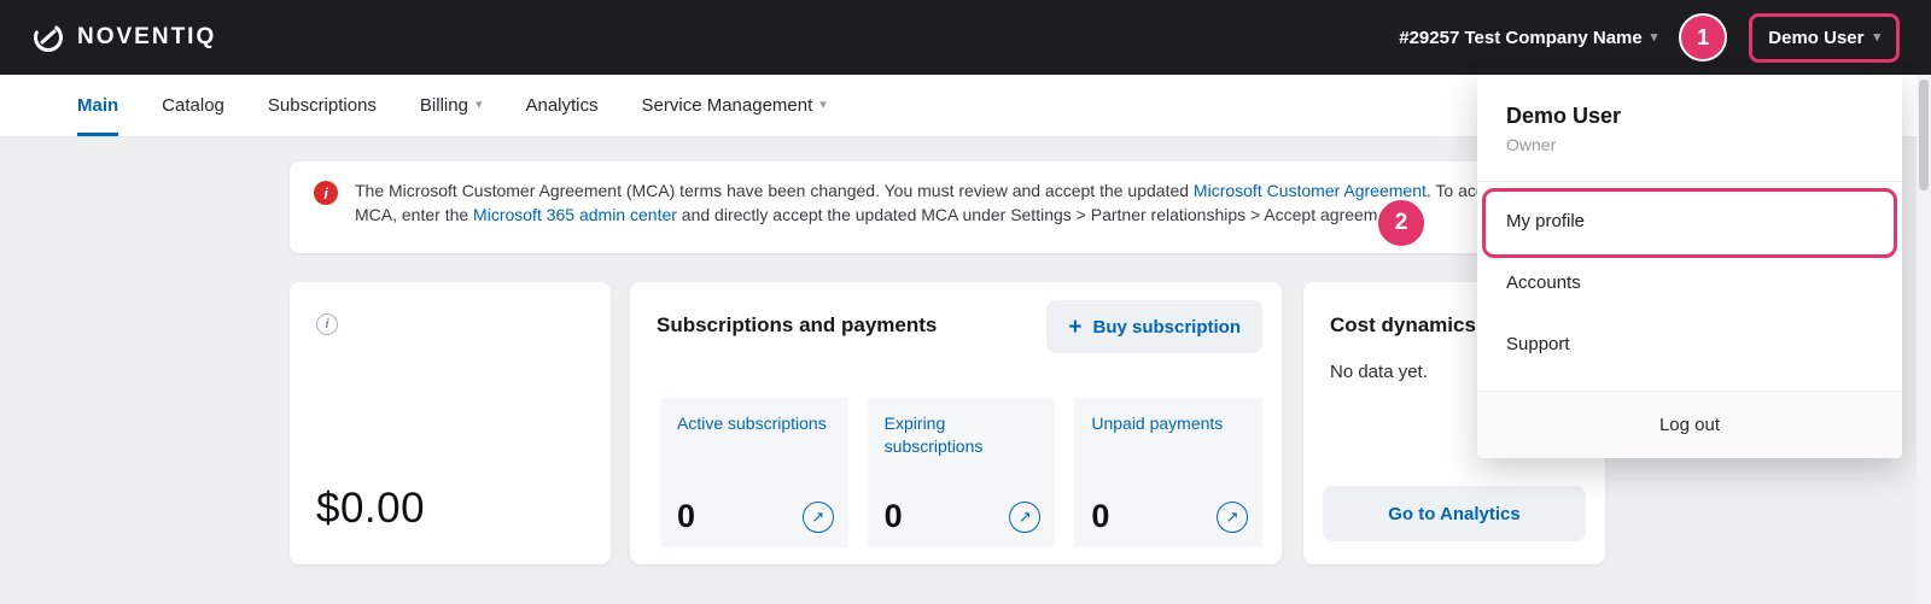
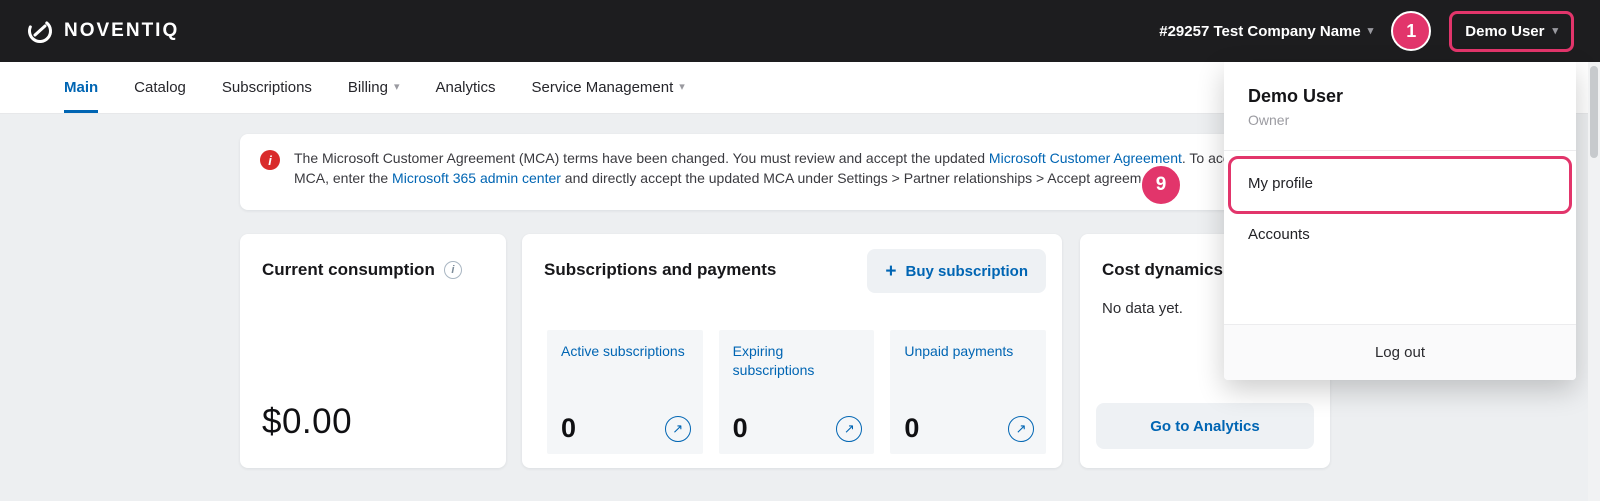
  NOVENTIQ
  #29257 Test Company Name
  ▾
  1
  Demo User
  ▾
  Main
  Catalog
  Subscriptions
  Billing
  ▾
  Analytics
  Service Management
  ▾
  i
  The Microsoft Customer Agreement (MCA) terms have been changed. You must review and accept the updated Microsoft Customer Agreement. To ac
  MCA, enter the Microsoft 365 admin center and directly accept the updated MCA under Settings > Partner relationships > Accept agreem
+ Current consumption
  i
  $0.00
  Subscriptions and payments
  +
  Buy subscription
  Active subscriptions
  0
  ↗
  Expiring subscriptions
  0
  ↗
  Unpaid payments
  0
  ↗
  Cost dynamics
  No data yet.
  Go to Analytics
  Demo User
  Owner
  My profile
  Accounts
- Support
  Log out
- 2
+ 9
